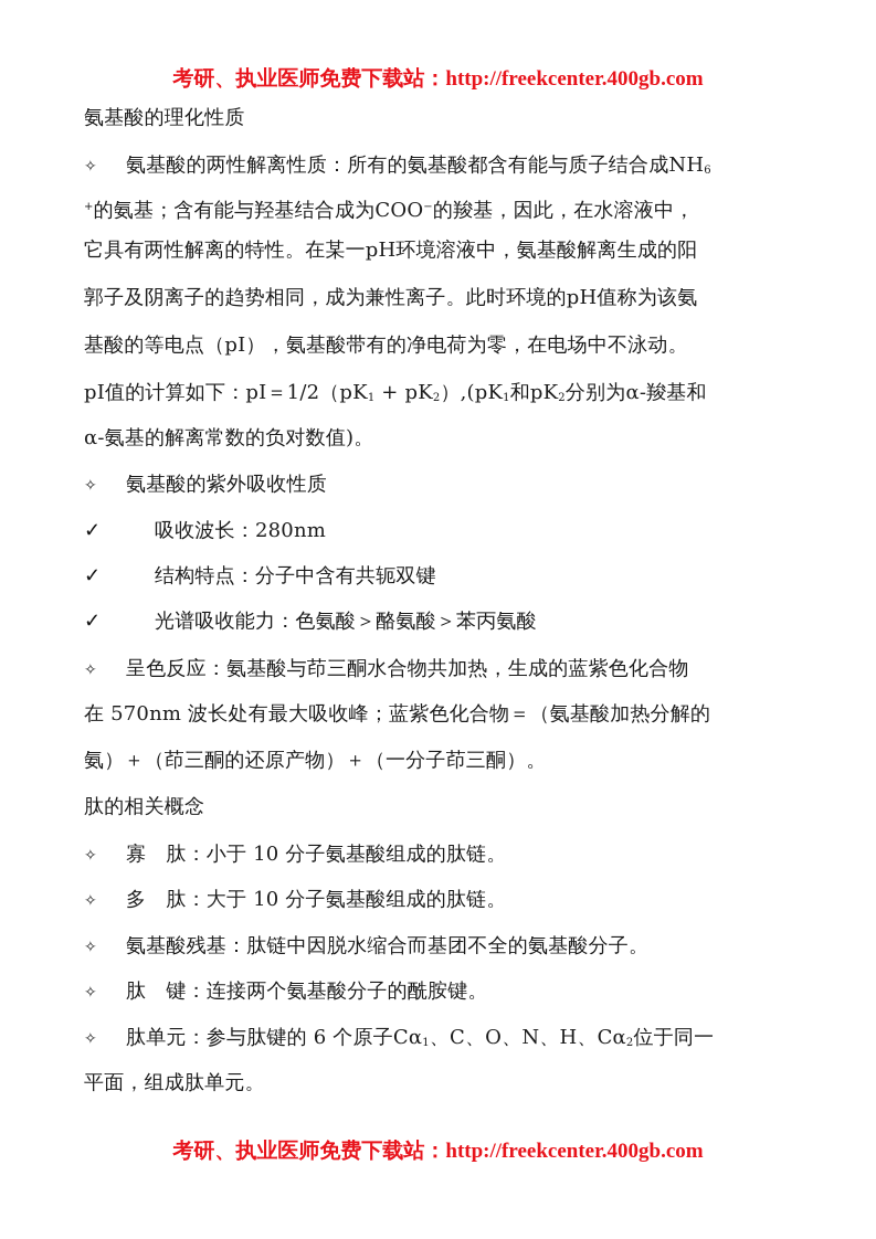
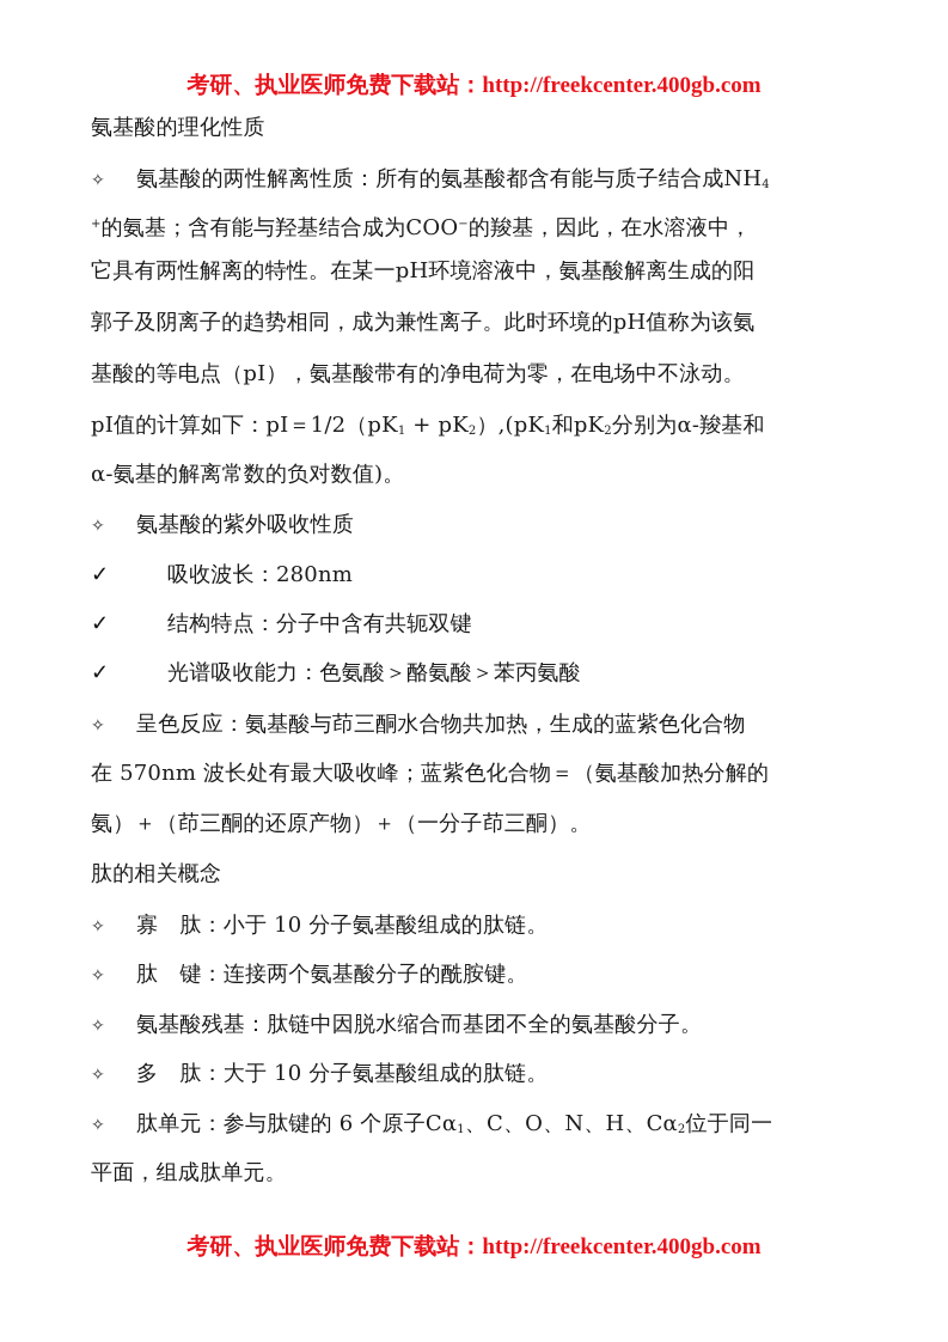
  考研、执业医师免费下载站：http://freekcenter.400gb.com
  氨基酸的理化性质
- ✧ 氨基酸的两性解离性质：所有的氨基酸都含有能与质子结合成NH6
+ ✧ 氨基酸的两性解离性质：所有的氨基酸都含有能与质子结合成NH4
  +的氨基；含有能与羟基结合成为COO−的羧基，因此，在水溶液中，
  它具有两性解离的特性。在某一pH环境溶液中，氨基酸解离生成的阳
  郭子及阴离子的趋势相同，成为兼性离子。此时环境的pH值称为该氨
  基酸的等电点（pI），氨基酸带有的净电荷为零，在电场中不泳动。
  pI值的计算如下：pI＝1/2（pK1 + pK2）,(pK1和pK2分别为α-羧基和
  α-氨基的解离常数的负对数值)。
  ✧ 氨基酸的紫外吸收性质
  ✓ 吸收波长：280nm
  ✓ 结构特点：分子中含有共轭双键
  ✓ 光谱吸收能力：色氨酸＞酪氨酸＞苯丙氨酸
  ✧ 呈色反应：氨基酸与茚三酮水合物共加热，生成的蓝紫色化合物
  在 570nm 波长处有最大吸收峰；蓝紫色化合物＝（氨基酸加热分解的
  氨）＋（茚三酮的还原产物）＋（一分子茚三酮）。
  肽的相关概念
  ✧ 寡 肽：小于 10 分子氨基酸组成的肽链。
- ✧ 多 肽：大于 10 分子氨基酸组成的肽链。
+ ✧ 肽 键：连接两个氨基酸分子的酰胺键。
  ✧ 氨基酸残基：肽链中因脱水缩合而基团不全的氨基酸分子。
- ✧ 肽 键：连接两个氨基酸分子的酰胺键。
+ ✧ 多 肽：大于 10 分子氨基酸组成的肽链。
  ✧ 肽单元：参与肽键的 6 个原子Cα1、C、O、N、H、Cα2位于同一
  平面，组成肽单元。
  考研、执业医师免费下载站：http://freekcenter.400gb.com
